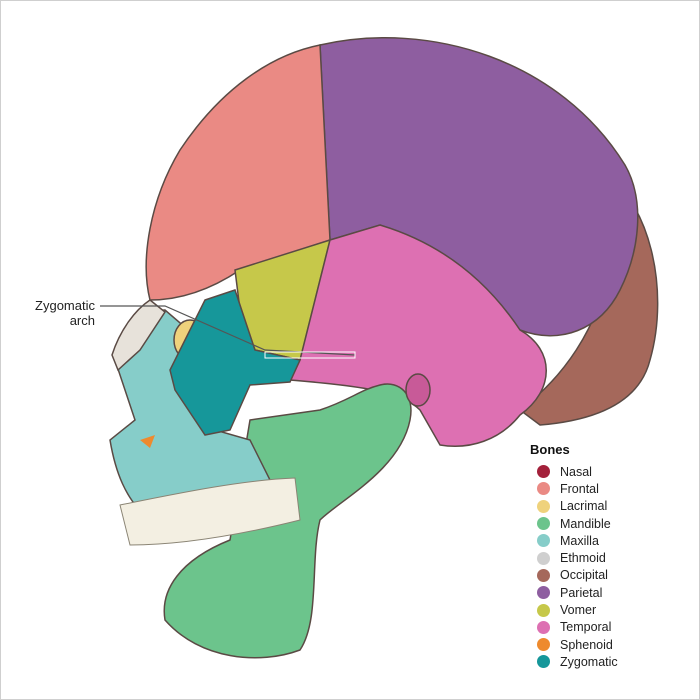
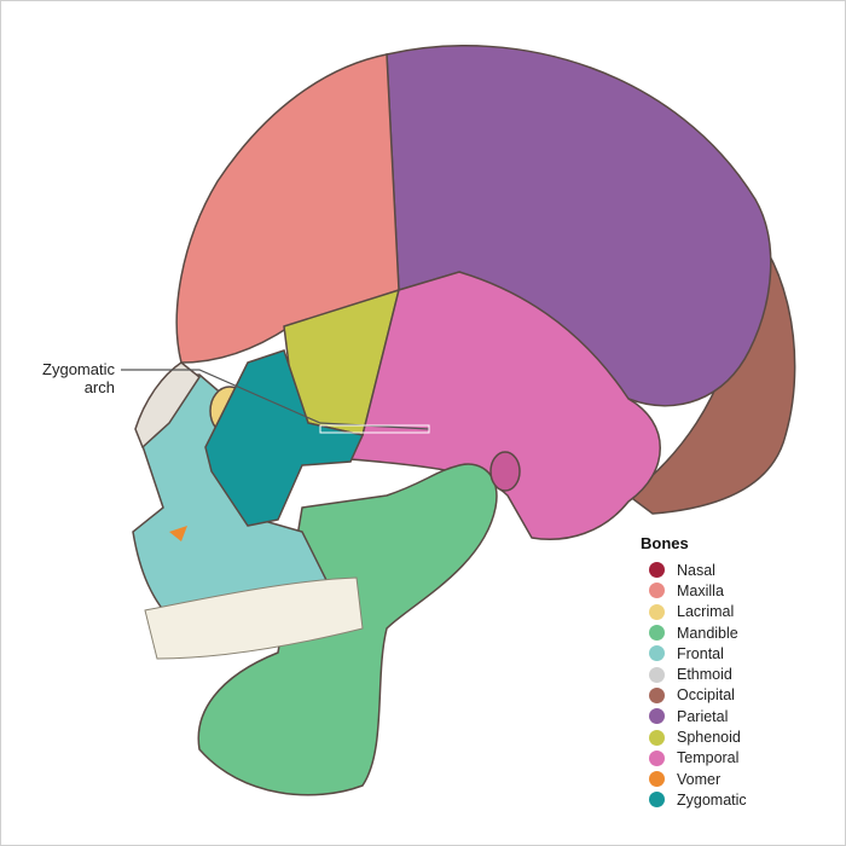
  Zygomatic
  arch
  Bones
  Nasal
- Frontal
+ Maxilla
  Lacrimal
  Mandible
- Maxilla
+ Frontal
  Ethmoid
  Occipital
  Parietal
- Vomer
+ Sphenoid
  Temporal
- Sphenoid
+ Vomer
  Zygomatic
